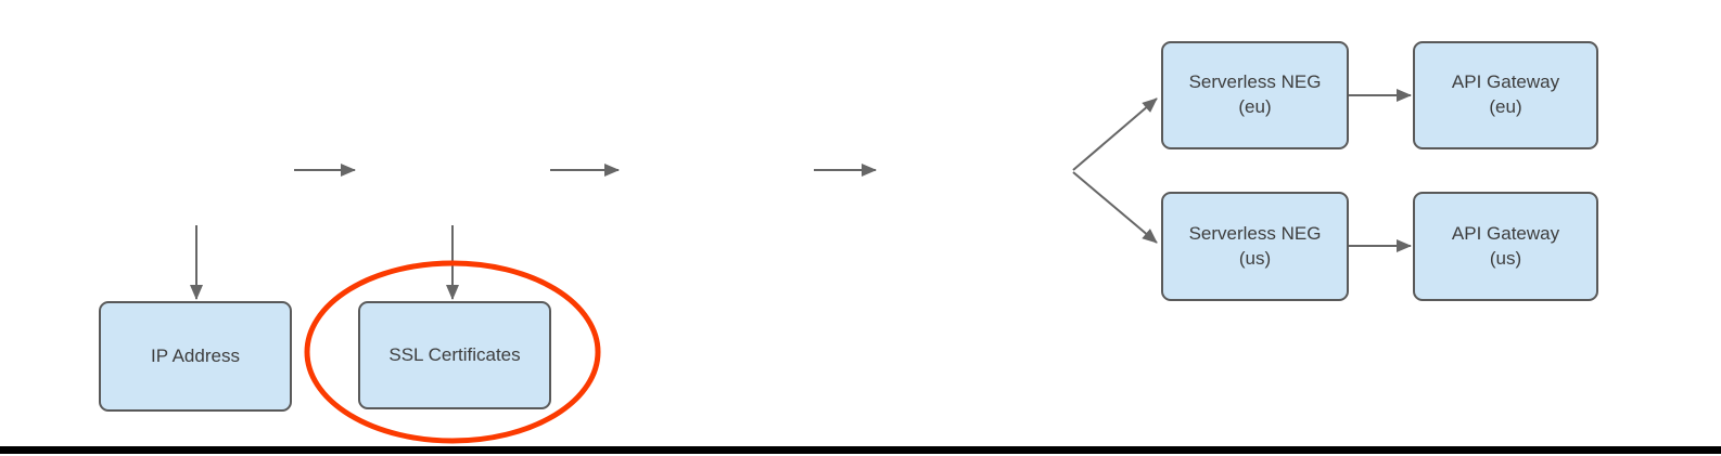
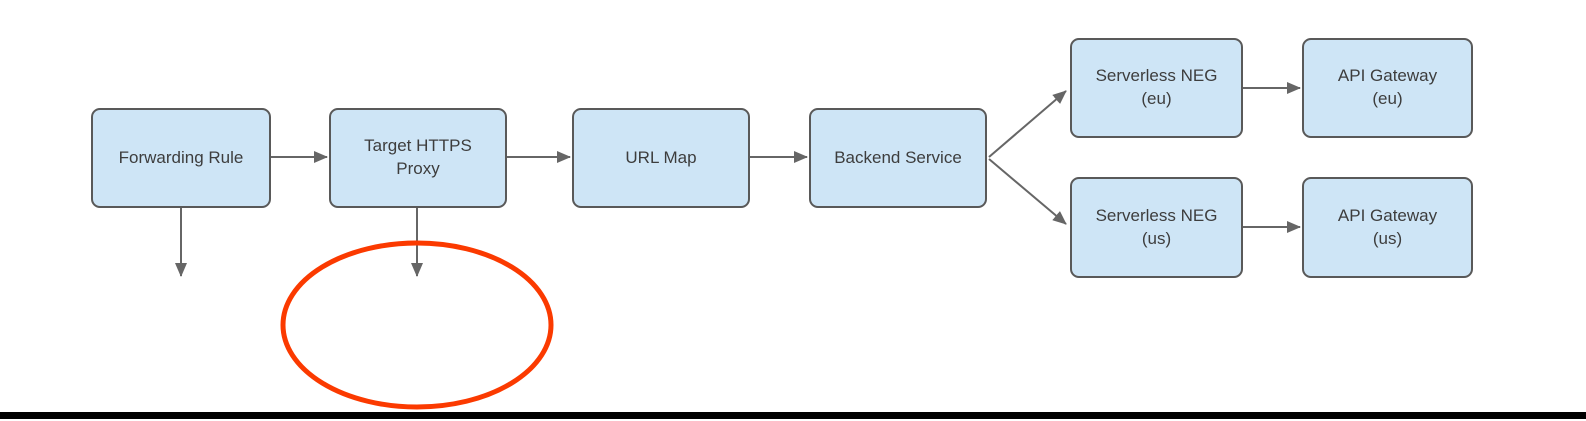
+ Forwarding Rule
+ Target HTTPS
+ Proxy
+ URL Map
+ Backend Service
  Serverless NEG
  (eu)
  API Gateway
  (eu)
  Serverless NEG
  (us)
  API Gateway
  (us)
- IP Address
- SSL Certificates
